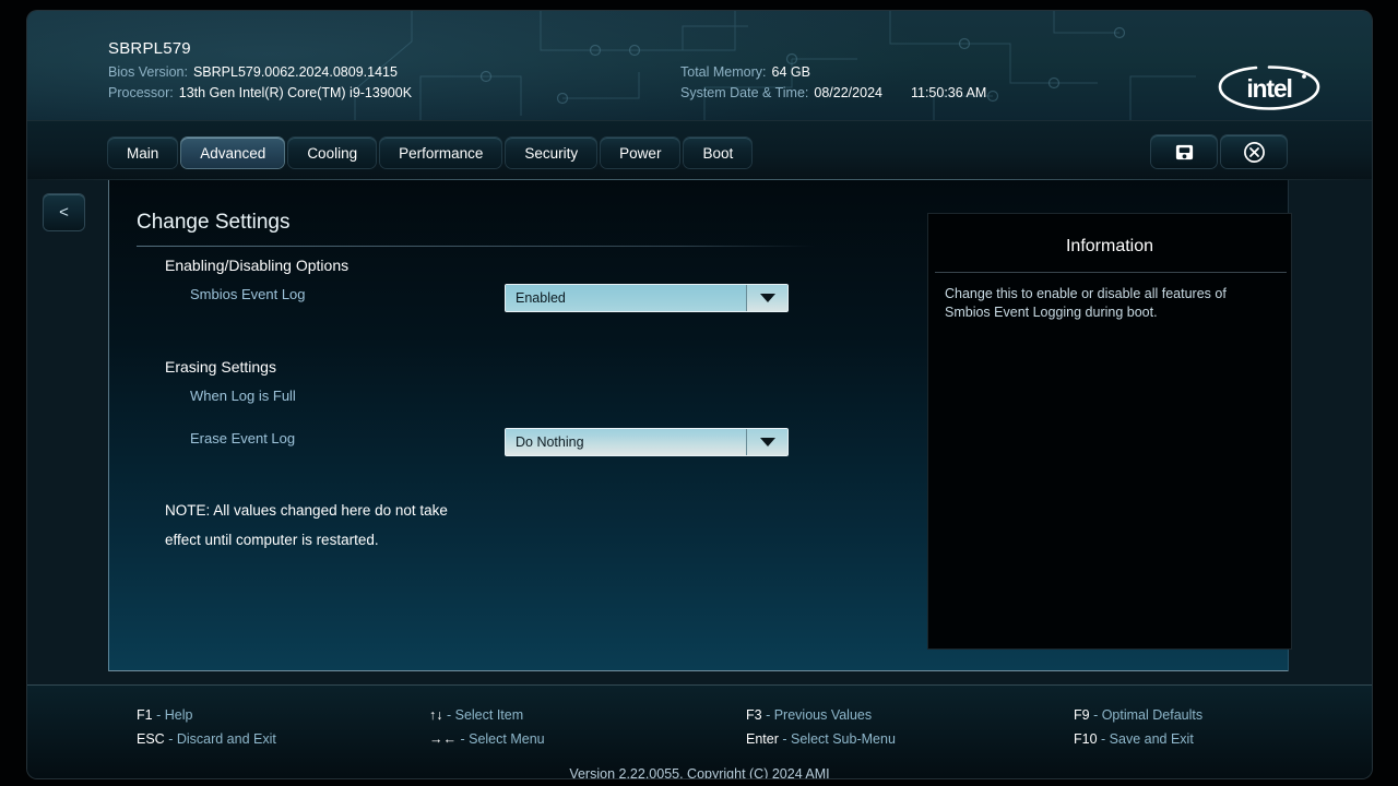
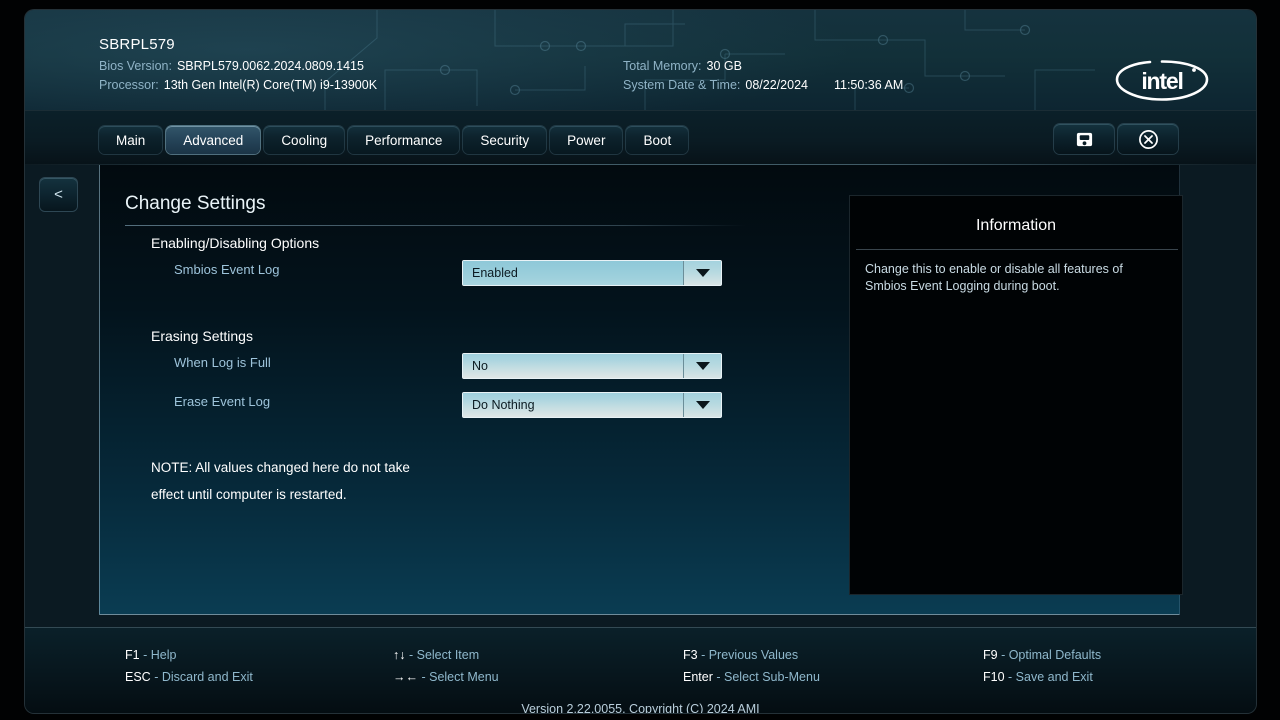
  SBRPL579
  Bios Version: SBRPL579.0062.2024.0809.1415
  Processor: 13th Gen Intel(R) Core(TM) i9-13900K
- Total Memory: 64 GB
+ Total Memory: 30 GB
  System Date & Time: 08/22/2024 11:50:36 AM
  intel
  Main
  Advanced
  Cooling
  Performance
  Security
  Power
  Boot
  <
  Change Settings
  Enabling/Disabling Options
  Smbios Event Log
  Enabled
  Erasing Settings
  When Log is Full
+ No
  Erase Event Log
  Do Nothing
  NOTE: All values changed here do not take
  effect until computer is restarted.
  Information
  Change this to enable or disable all features of Smbios Event Logging during boot.
  F1 - Help
  ESC - Discard and Exit
  ↑↓ - Select Item
  →← - Select Menu
  F3 - Previous Values
  Enter - Select Sub-Menu
  F9 - Optimal Defaults
  F10 - Save and Exit
  Version 2.22.0055. Copyright (C) 2024 AMI
